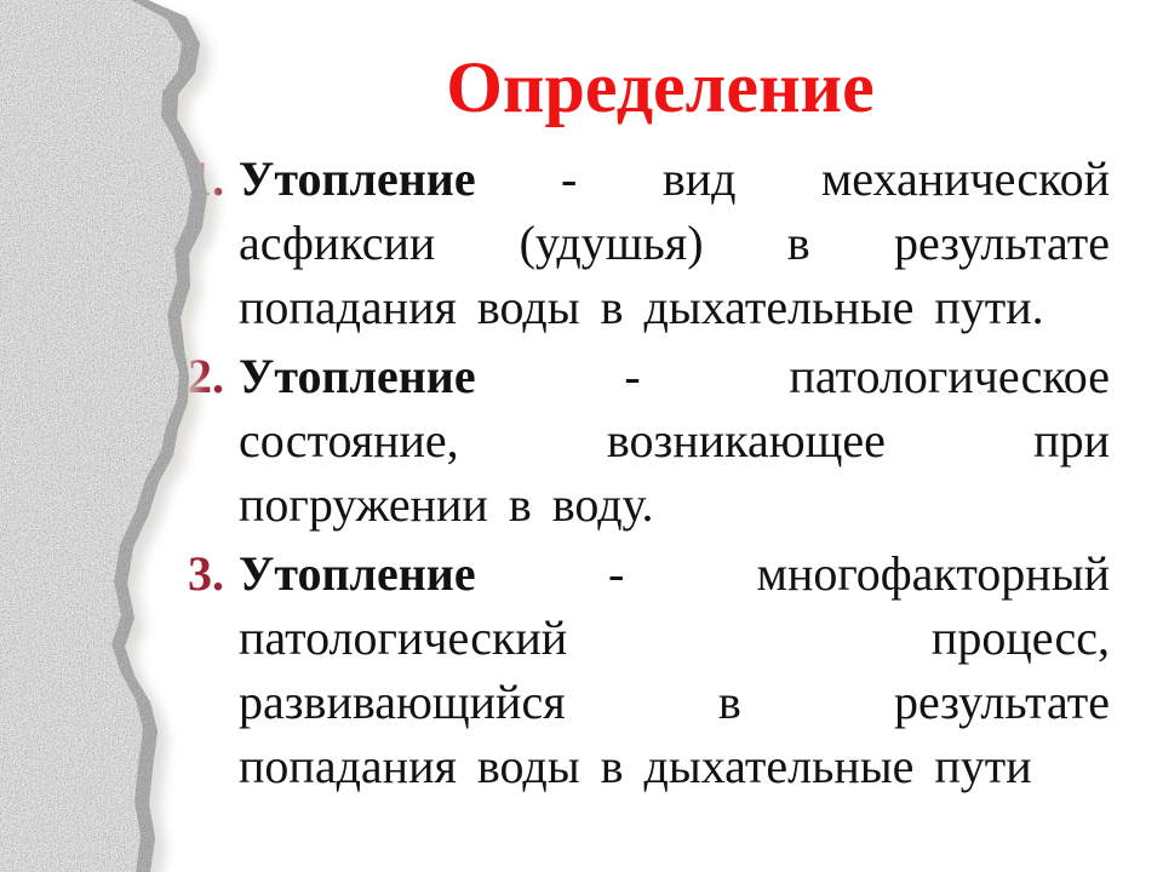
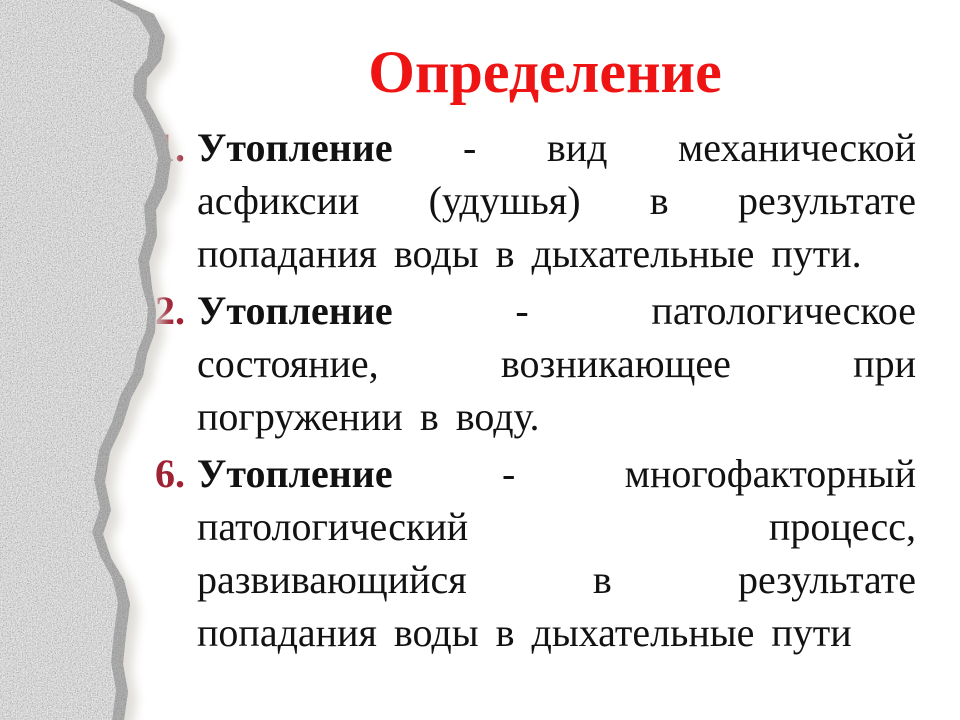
  Определение
  Утопление
  -
  вид
  механической
  асфиксии
  (удушья)
  в
  результате
  попадания воды в дыхательные пути.
  2.
  Утопление
  -
  патологическое
  состояние,
  возникающее
  при
  погружении в воду.
- 3.
+ 6.
  Утопление
  -
  многофакторный
  патологический
  процесс,
  развивающийся
  в
  результате
  попадания воды в дыхательные пути
